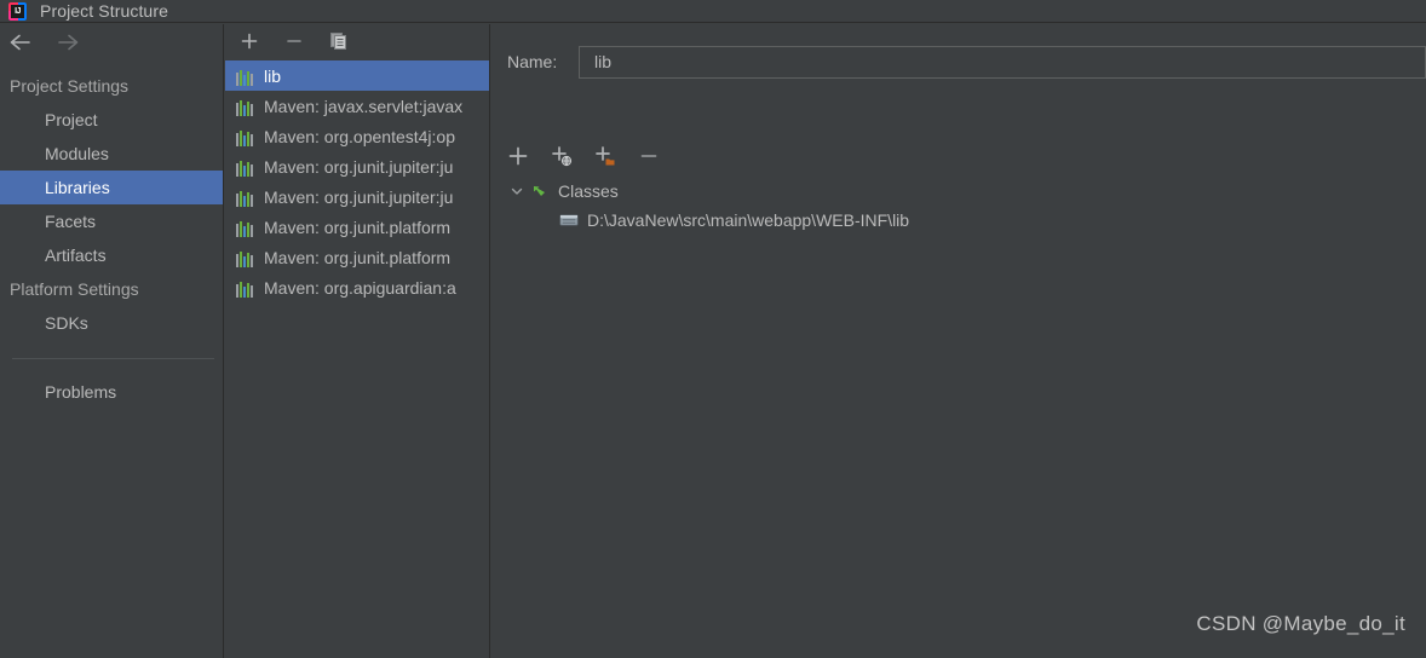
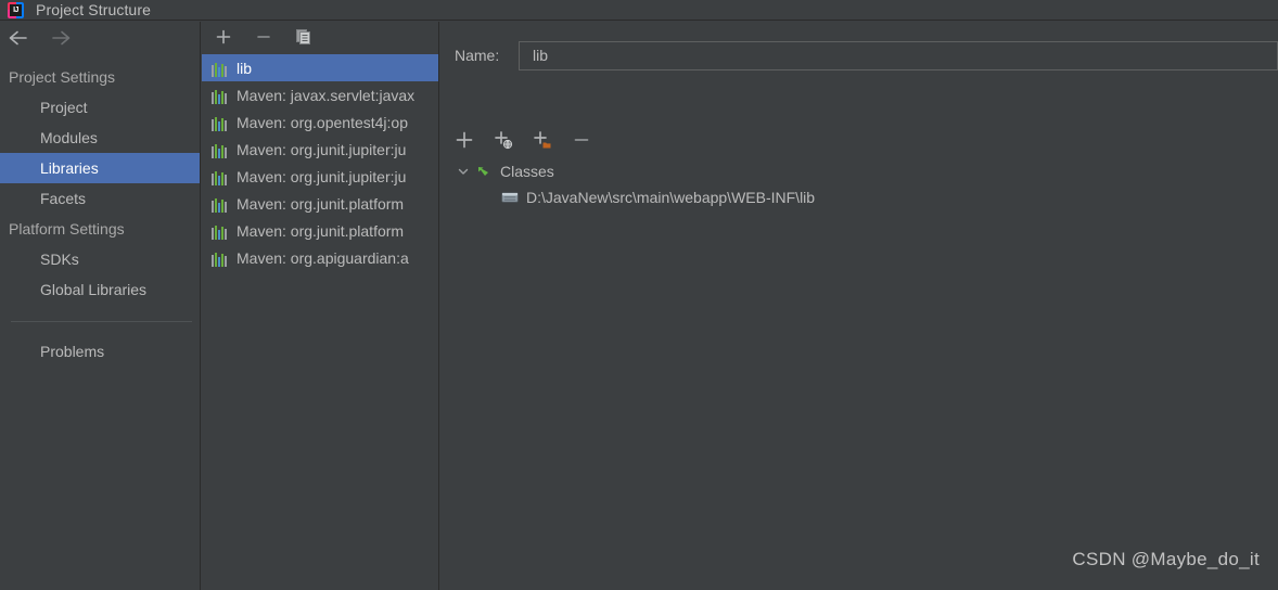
  Project Structure
  Project Settings
  Project
  Modules
  Libraries
  Facets
- Artifacts
  Platform Settings
  SDKs
+ Global Libraries
  Problems
  lib
  Maven: javax.servlet:javax
  Maven: org.opentest4j:op
  Maven: org.junit.jupiter:ju
  Maven: org.junit.jupiter:ju
  Maven: org.junit.platform
  Maven: org.junit.platform
  Maven: org.apiguardian:a
  Name:
  lib
  Classes
  D:\JavaNew\src\main\webapp\WEB-INF\lib
  CSDN @Maybe_do_it
